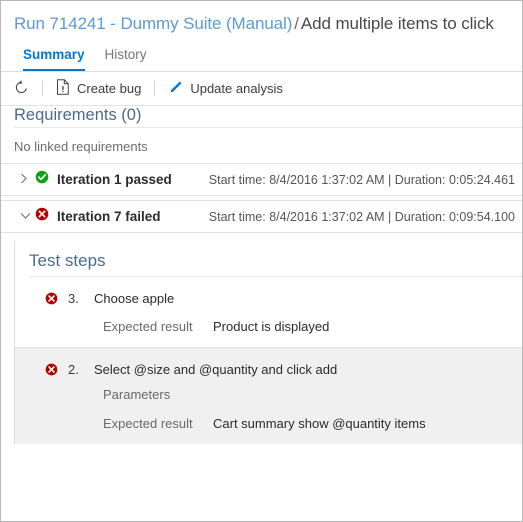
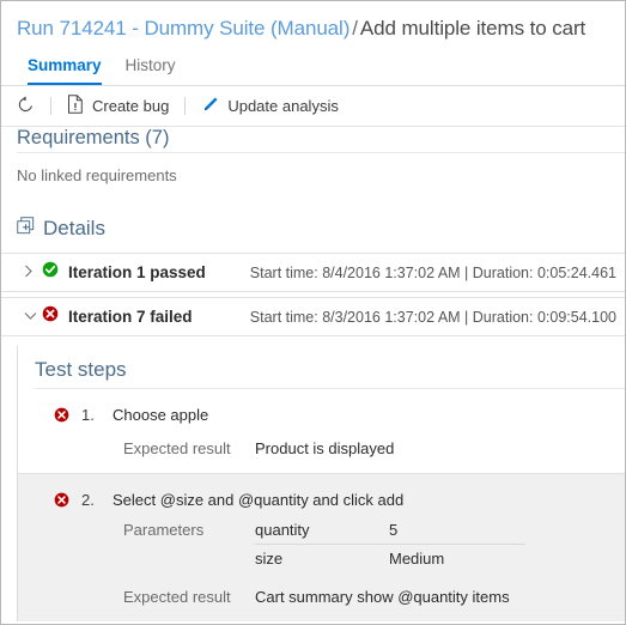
- Run 714241 - Dummy Suite (Manual)/Add multiple items to click
+ Run 714241 - Dummy Suite (Manual)/Add multiple items to cart
  Summary
  History
  Create bug
  Update analysis
- Requirements (0)
+ Requirements (7)
  No linked requirements
+ Details
  Iteration 1 passed
  Start time: 8/4/2016 1:37:02 AM | Duration: 0:05:24.461
  Iteration 7 failed
- Start time: 8/4/2016 1:37:02 AM | Duration: 0:09:54.100
+ Start time: 8/3/2016 1:37:02 AM | Duration: 0:09:54.100
  Test steps
- 3.
+ 1.
  Choose apple
  Expected result
  Product is displayed
  2.
  Select @size and @quantity and click add
  Parameters
+ quantity	5
+ size	Medium
  Expected result
  Cart summary show @quantity items
